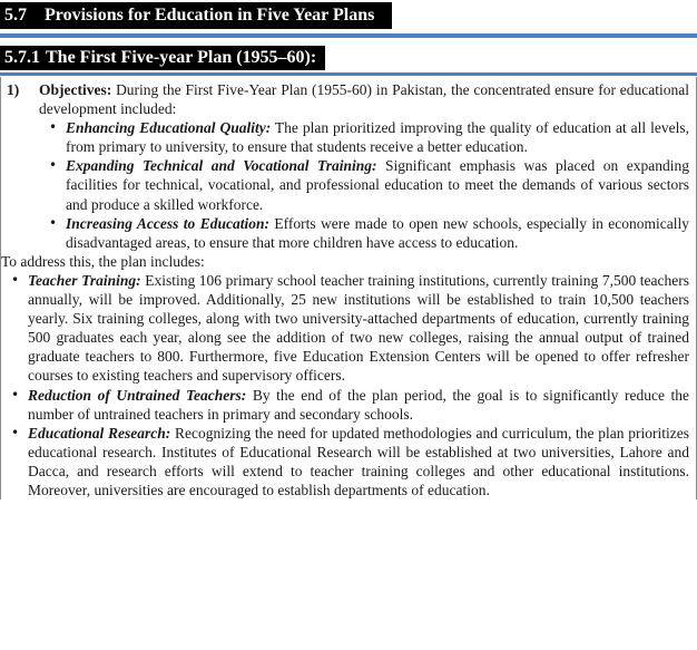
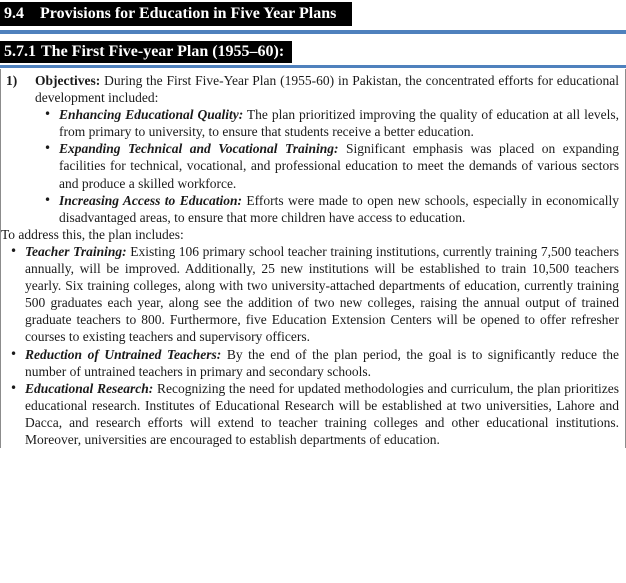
- 5.7 Provisions for Education in Five Year Plans
+ 9.4 Provisions for Education in Five Year Plans
  5.7.1 The First Five-year Plan (1955–60):
  1)
- Objectives: During the First Five-Year Plan (1955-60) in Pakistan, the concentrated ensure for educational development included:
+ Objectives: During the First Five-Year Plan (1955-60) in Pakistan, the concentrated efforts for educational development included:
  •
  Enhancing Educational Quality: The plan prioritized improving the quality of education at all levels, from primary to university, to ensure that students receive a better education.
  •
  Expanding Technical and Vocational Training: Significant emphasis was placed on expanding facilities for technical, vocational, and professional education to meet the demands of various sectors and produce a skilled workforce.
  •
  Increasing Access to Education: Efforts were made to open new schools, especially in economically disadvantaged areas, to ensure that more children have access to education.
  To address this, the plan includes:
  •
  Teacher Training: Existing 106 primary school teacher training institutions, currently training 7,500 teachers annually, will be improved. Additionally, 25 new institutions will be established to train 10,500 teachers yearly. Six training colleges, along with two university-attached departments of education, currently training 500 graduates each year, along see the addition of two new colleges, raising the annual output of trained graduate teachers to 800. Furthermore, five Education Extension Centers will be opened to offer refresher courses to existing teachers and supervisory officers.
  •
  Reduction of Untrained Teachers: By the end of the plan period, the goal is to significantly reduce the number of untrained teachers in primary and secondary schools.
  •
  Educational Research: Recognizing the need for updated methodologies and curriculum, the plan prioritizes educational research. Institutes of Educational Research will be established at two universities, Lahore and Dacca, and research efforts will extend to teacher training colleges and other educational institutions. Moreover, universities are encouraged to establish departments of education.
